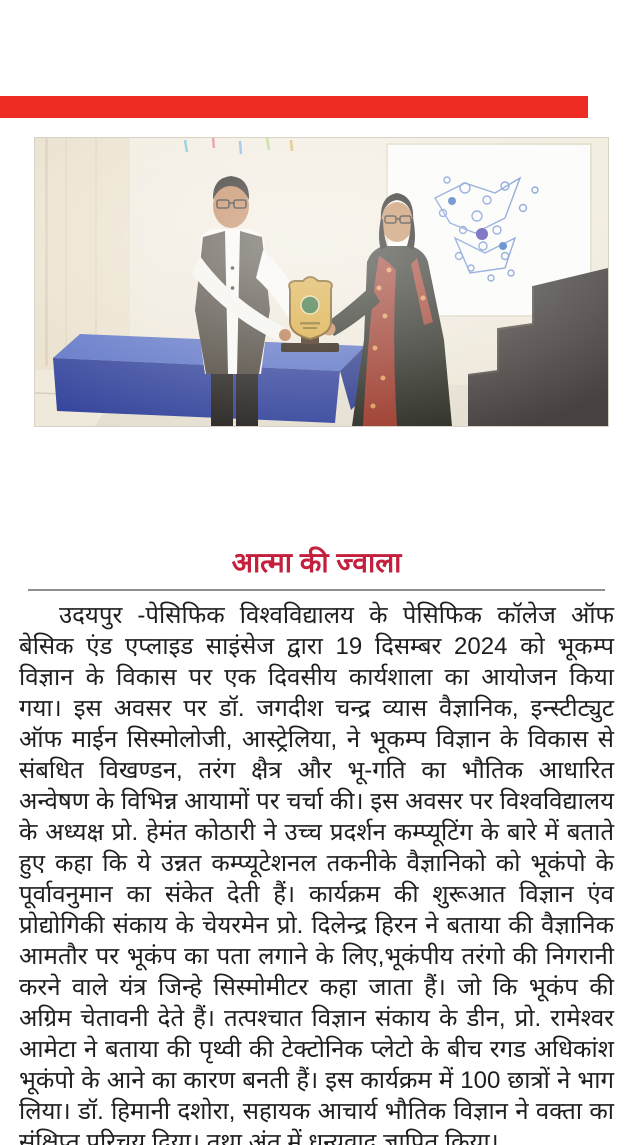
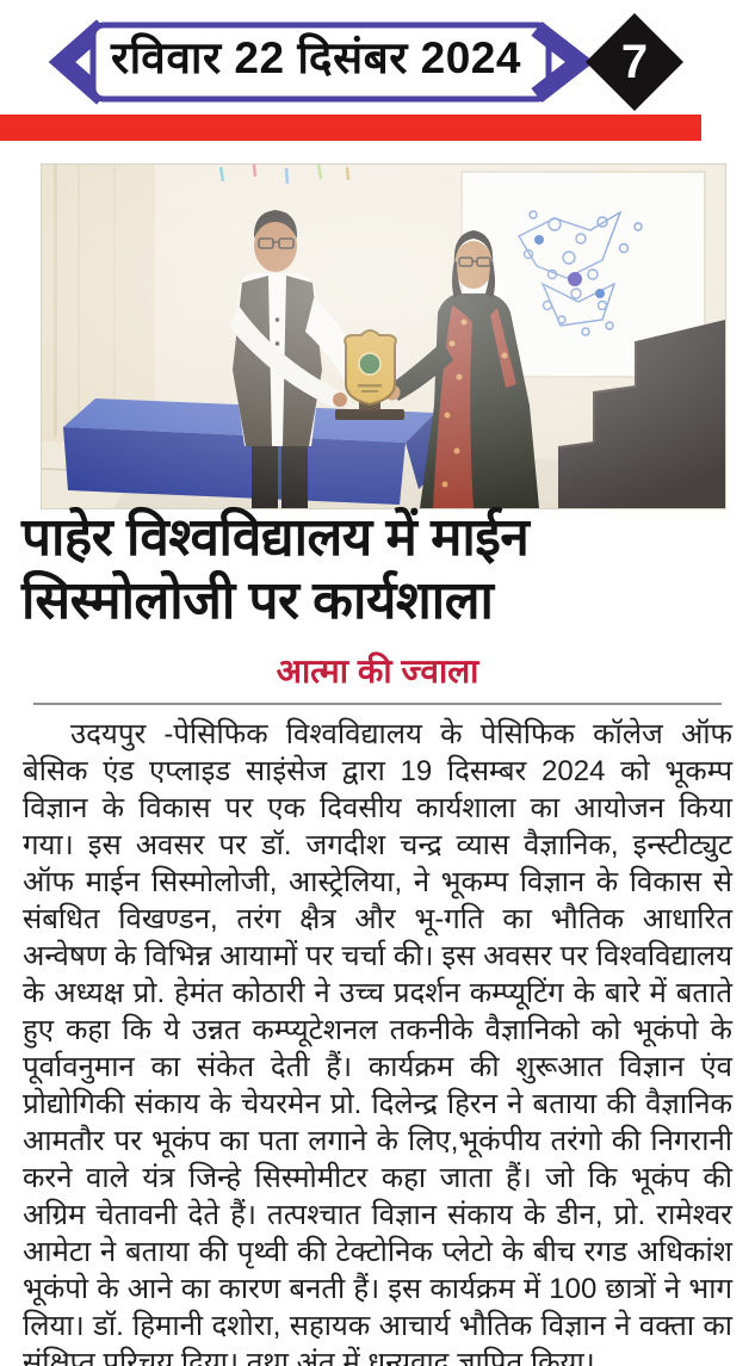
+ रविवार 22 दिसंबर 2024
+ 7
+ पाहेर विश्वविद्यालय में माईन सिस्मोलोजी पर कार्यशाला
  आत्मा की ज्वाला
  उदयपुर -पेसिफिक विश्वविद्यालय के पेसिफिक कॉलेज ऑफ बेसिक एंड एप्लाइड साइंसेज द्वारा 19 दिसम्बर 2024 को भूकम्प विज्ञान के विकास पर एक दिवसीय कार्यशाला का आयोजन किया गया। इस अवसर पर डॉ. जगदीश चन्द्र व्यास वैज्ञानिक, इन्स्टीट्युट ऑफ माईन सिस्मोलोजी, आस्ट्रेलिया, ने भूकम्प विज्ञान के विकास से संबधित विखण्डन, तरंग क्षैत्र और भू-गति का भौतिक आधारित अन्वेषण के विभिन्न आयामों पर चर्चा की। इस अवसर पर विश्वविद्यालय के अध्यक्ष प्रो. हेमंत कोठारी ने उच्च प्रदर्शन कम्प्यूटिंग के बारे में बताते हुए कहा कि ये उन्नत कम्प्यूटेशनल तकनीके वैज्ञानिको को भूकंपो के पूर्वावनुमान का संकेत देती हैं। कार्यक्रम की शुरूआत विज्ञान एंव प्रोद्योगिकी संकाय के चेयरमेन प्रो. दिलेन्द्र हिरन ने बताया की वैज्ञानिक आमतौर पर भूकंप का पता लगाने के लिए,भूकंपीय तरंगो की निगरानी करने वाले यंत्र जिन्हे सिस्मोमीटर कहा जाता हैं। जो कि भूकंप की अग्रिम चेतावनी देते हैं। तत्पश्चात विज्ञान संकाय के डीन, प्रो. रामेश्वर आमेटा ने बताया की पृथ्वी की टेक्टोनिक प्लेटो के बीच रगड अधिकांश भूकंपो के आने का कारण बनती हैं। इस कार्यक्रम में 100 छात्रों ने भाग लिया। डॉ. हिमानी दशोरा, सहायक आचार्य भौतिक विज्ञान ने वक्ता का संक्षिप्त परिचय दिया। तथा अंत में धन्यवाद ज्ञापित किया।
